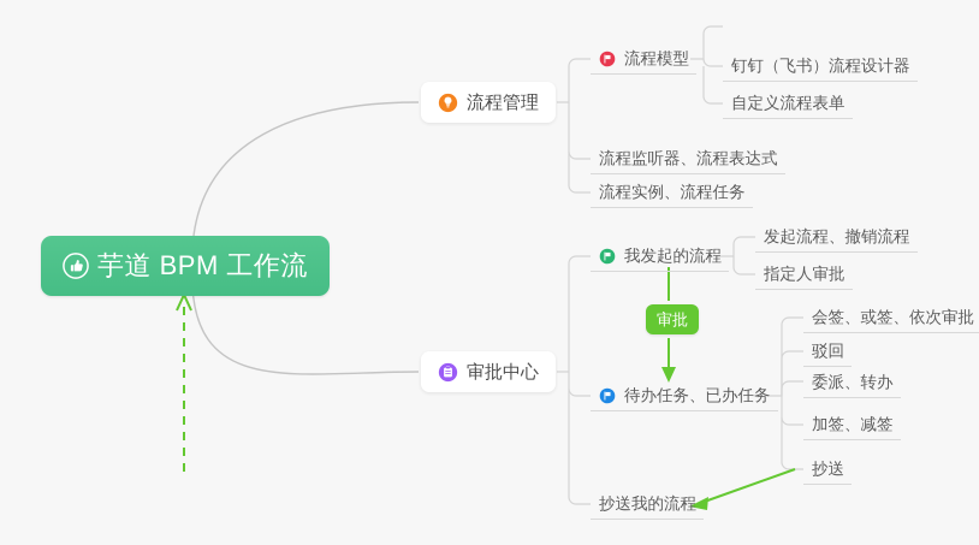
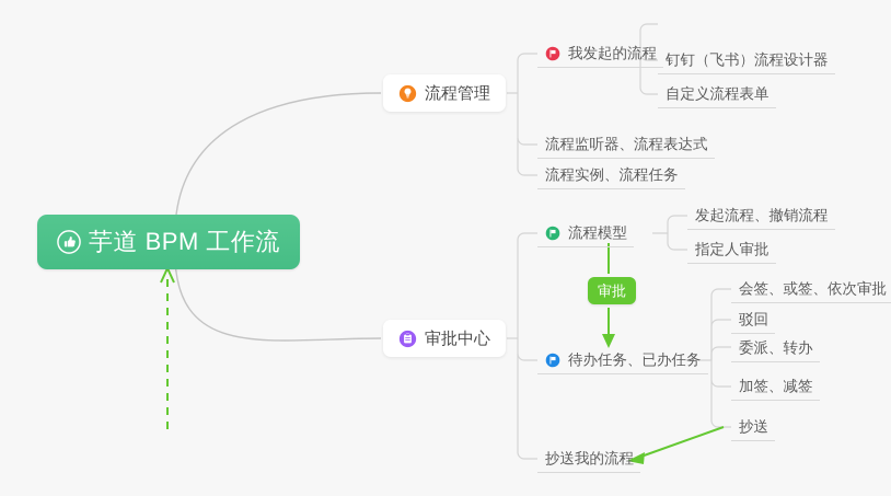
  芋道 BPM 工作流
  流程管理
- 流程模型
+ 我发起的流程
  钉钉（飞书）流程设计器
  自定义流程表单
  流程监听器、流程表达式
  流程实例、流程任务
  审批中心
- 我发起的流程
+ 流程模型
  发起流程、撤销流程
  指定人审批
  待办任务、已办任务
  会签、或签、依次审批
  驳回
  委派、转办
  加签、减签
  抄送
  抄送我的流程
  审批
